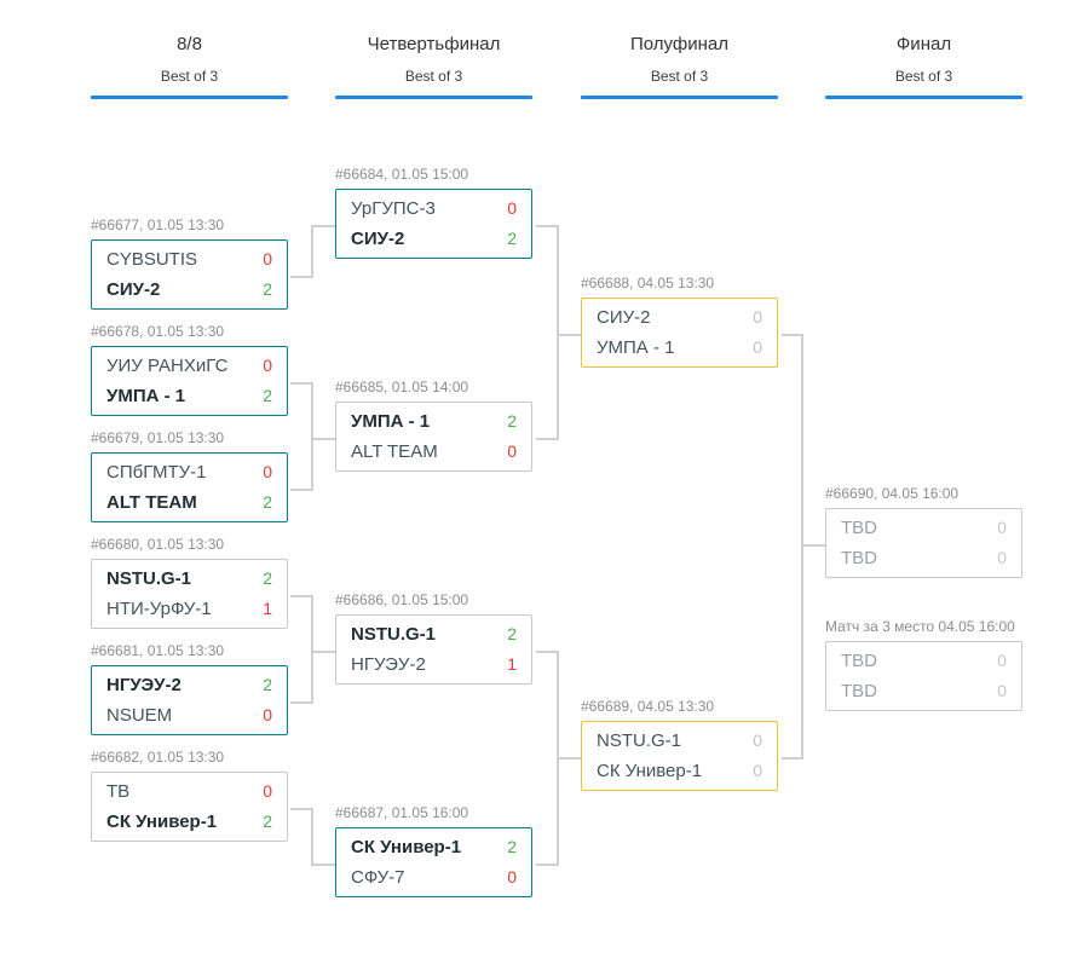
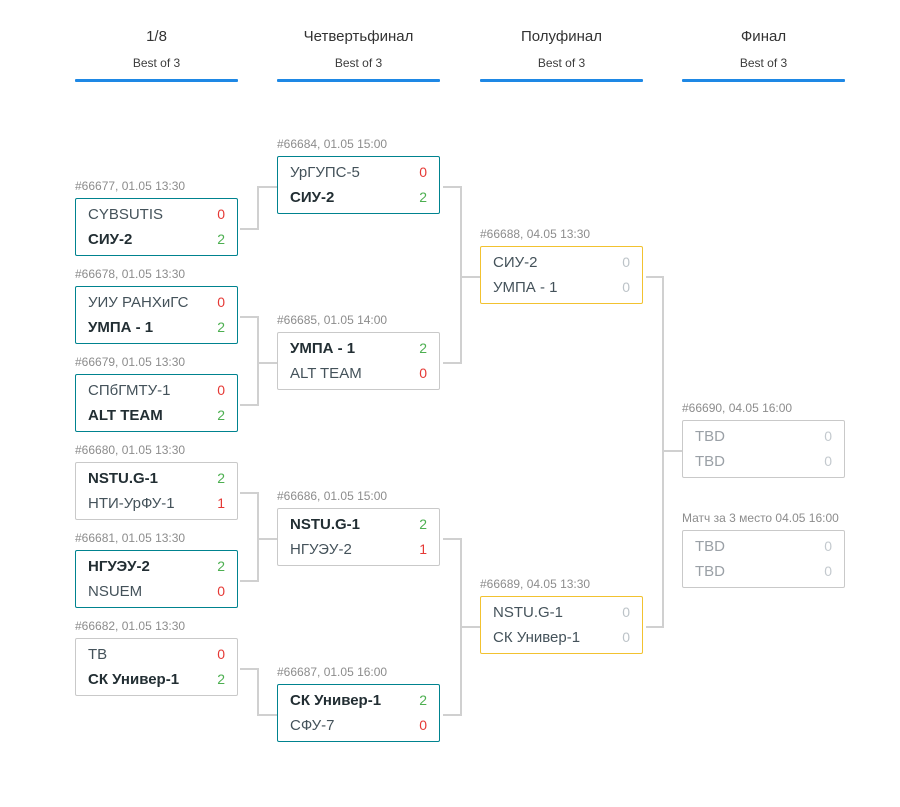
- 8/8
+ 1/8
  Best of 3
  Четвертьфинал
  Best of 3
  Полуфинал
  Best of 3
  Финал
  Best of 3
  #66677, 01.05 13:30
  CYBSUTIS
  0
  СИУ-2
  2
  #66678, 01.05 13:30
  УИУ РАНХиГС
  0
  УМПА - 1
  2
  #66679, 01.05 13:30
  СПбГМТУ-1
  0
  ALT TEAM
  2
  #66680, 01.05 13:30
  NSTU.G-1
  2
  НТИ-УрФУ-1
  1
  #66681, 01.05 13:30
  НГУЭУ-2
  2
  NSUEM
  0
  #66682, 01.05 13:30
  ТВ
  0
  СК Универ-1
  2
  #66684, 01.05 15:00
- УрГУПС-3
+ УрГУПС-5
  0
  СИУ-2
  2
  #66685, 01.05 14:00
  УМПА - 1
  2
  ALT TEAM
  0
  #66686, 01.05 15:00
  NSTU.G-1
  2
  НГУЭУ-2
  1
  #66687, 01.05 16:00
  СК Универ-1
  2
  СФУ-7
  0
  #66688, 04.05 13:30
  СИУ-2
  0
  УМПА - 1
  0
  #66689, 04.05 13:30
  NSTU.G-1
  0
  СК Универ-1
  0
  #66690, 04.05 16:00
  TBD
  0
  TBD
  0
  Матч за 3 место 04.05 16:00
  TBD
  0
  TBD
  0
